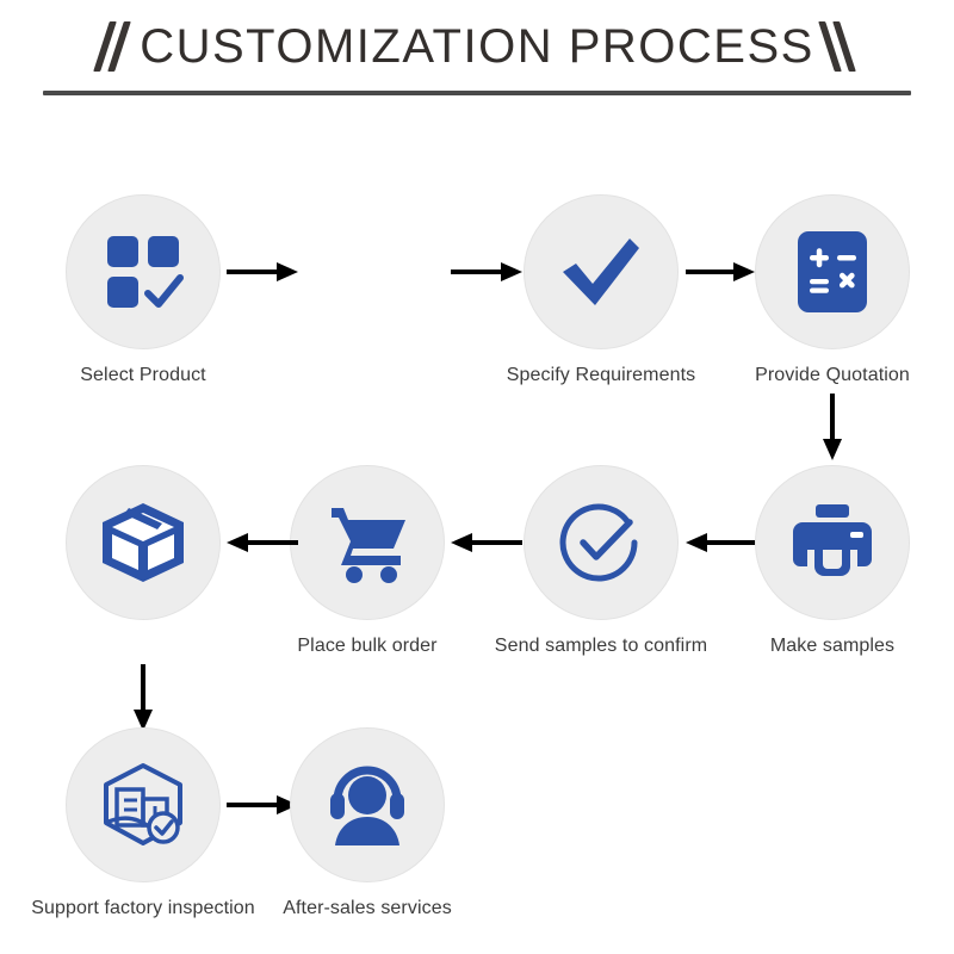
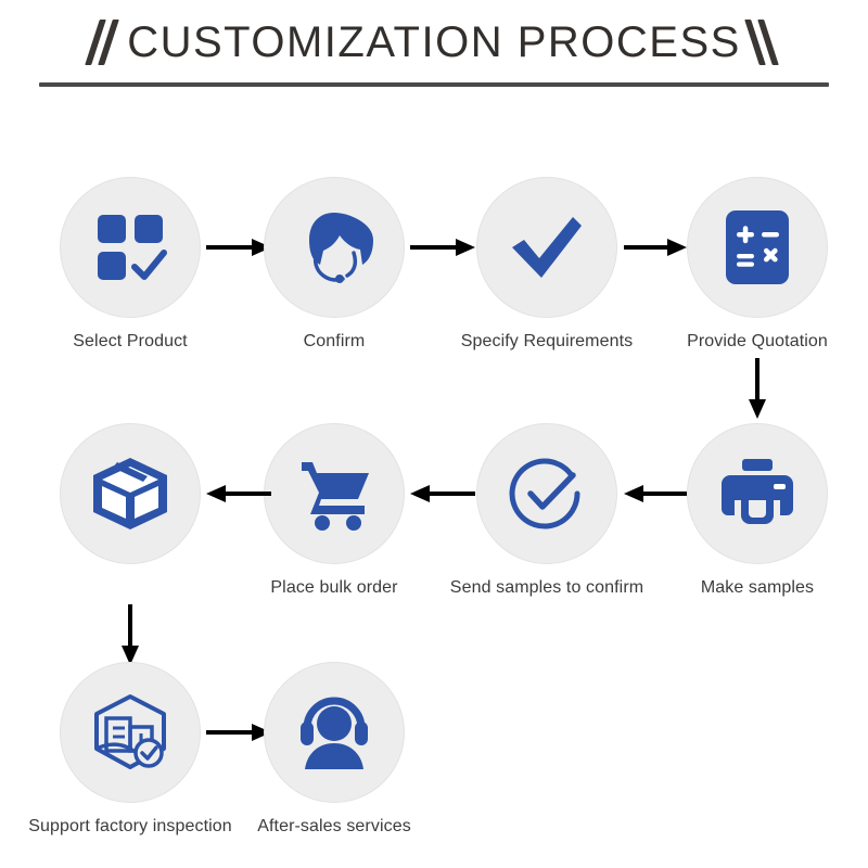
  CUSTOMIZATION PROCESS
  Select Product
+ Confirm
  Specify Requirements
  Provide Quotation
  Make samples
  Send samples to confirm
  Place bulk order
  Support factory inspection
  After-sales services
